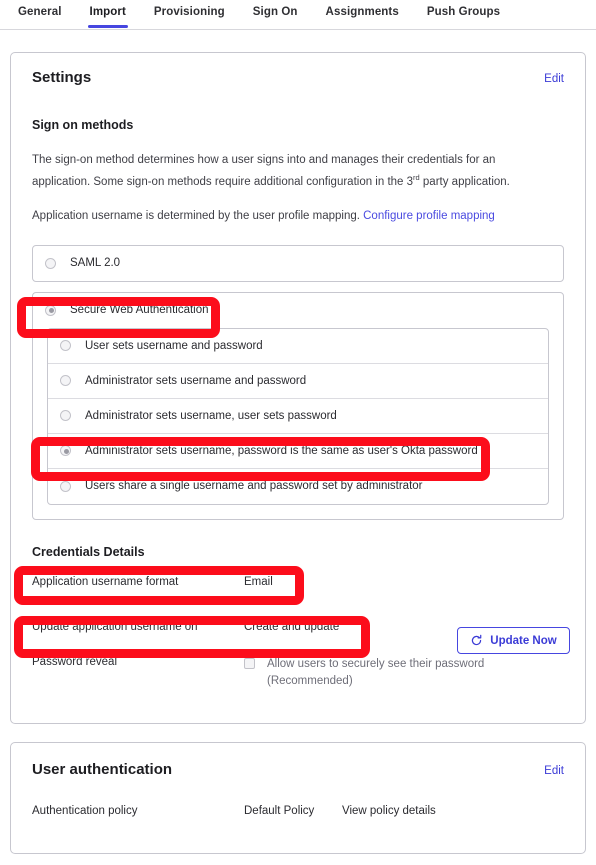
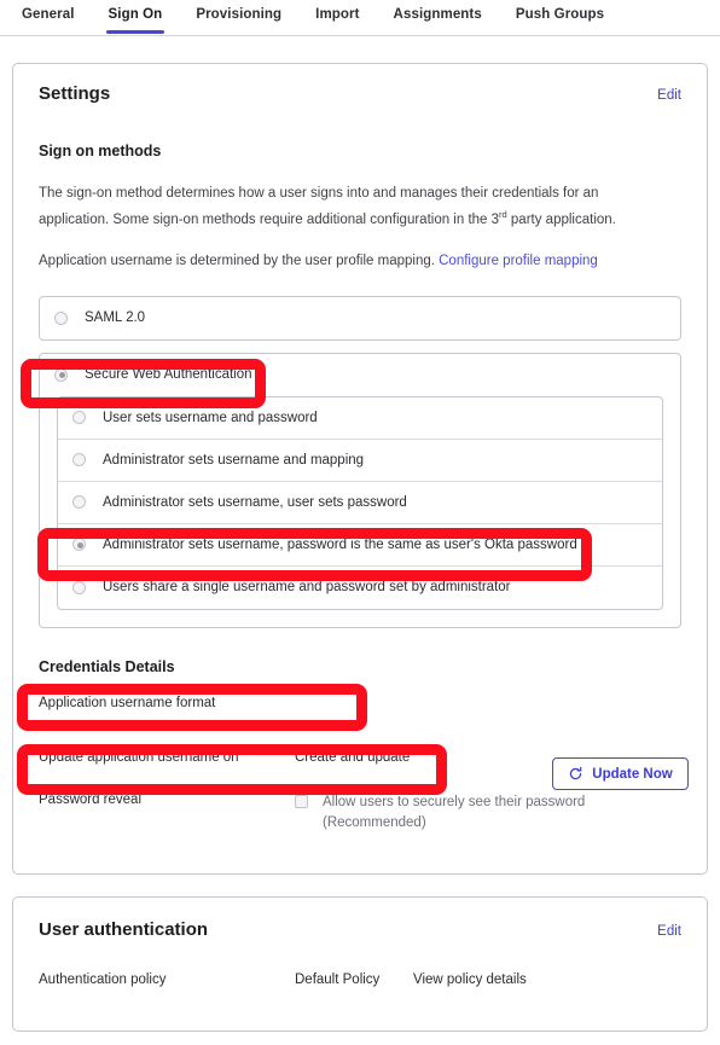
  General
- Import
+ Sign On
  Provisioning
- Sign On
+ Import
  Assignments
  Push Groups
  Settings
  Edit
  Sign on methods
  The sign-on method determines how a user signs into and manages their credentials for an application. Some sign-on methods require additional configuration in the 3rd party application.
  Application username is determined by the user profile mapping. Configure profile mapping
  SAML 2.0
  Secure Web Authentication
  User sets username and password
- Administrator sets username and password
+ Administrator sets username and mapping
  Administrator sets username, user sets password
  Administrator sets username, password is the same as user's Okta password
  Users share a single username and password set by administrator
  Credentials Details
  Application username format
- Email
  Update application username on
  Create and update
  Password reveal
  Allow users to securely see their password
  (Recommended)
  Update Now
  User authentication
  Edit
  Authentication policy
  Default Policy
  View policy details
